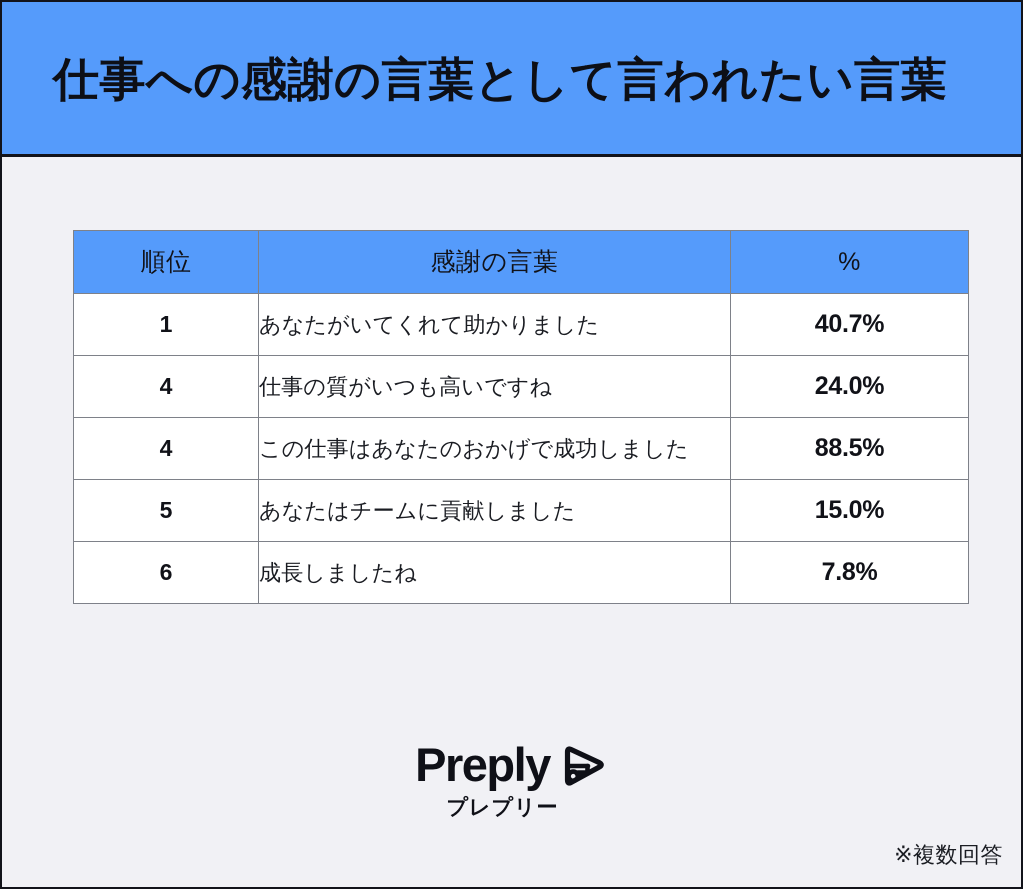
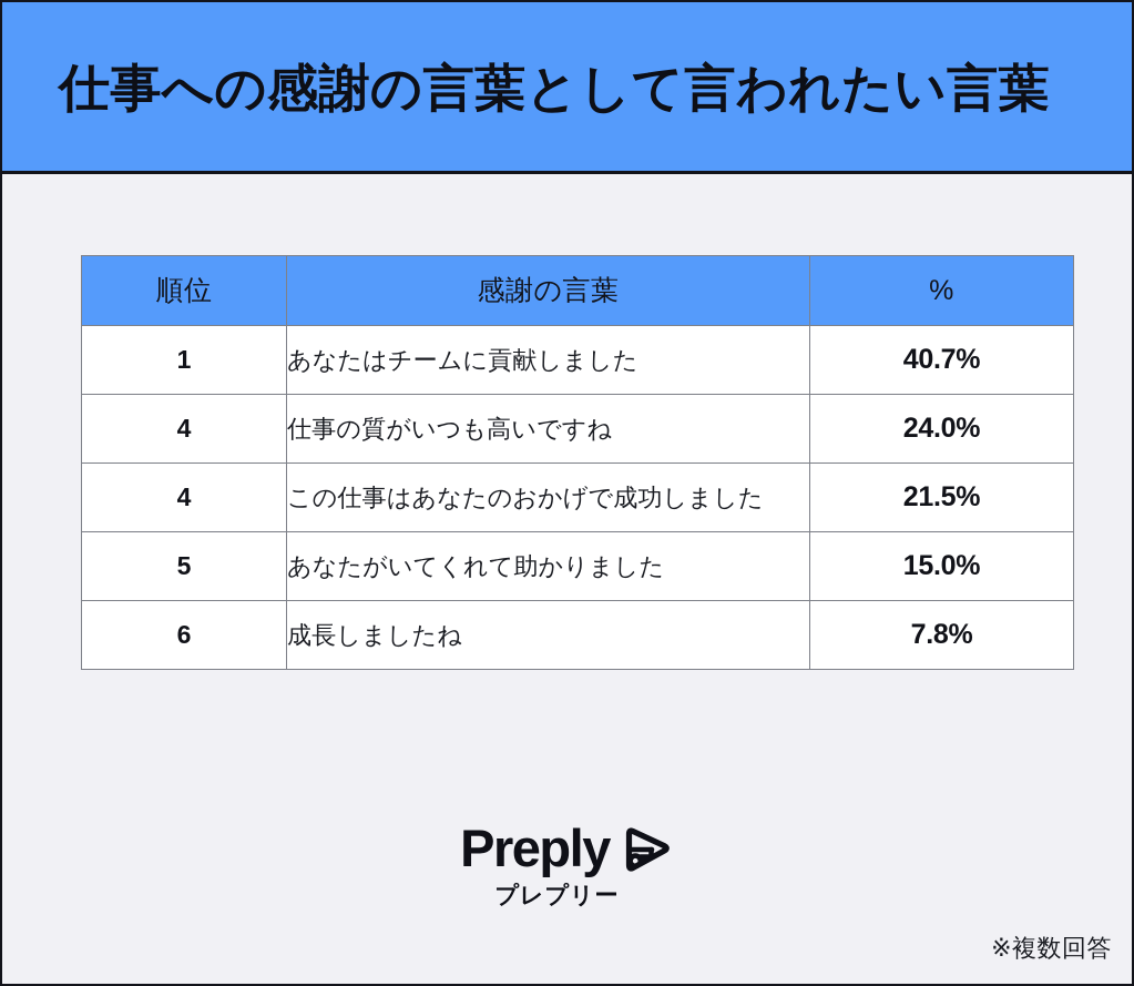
  仕事への感謝の言葉として言われたい言葉
  順位	感謝の言葉	%
- 1	あなたがいてくれて助かりました	40.7%
+ 1	あなたはチームに貢献しました	40.7%
  4	仕事の質がいつも高いですね	24.0%
- 4	この仕事はあなたのおかげで成功しました	88.5%
+ 4	この仕事はあなたのおかげで成功しました	21.5%
- 5	あなたはチームに貢献しました	15.0%
+ 5	あなたがいてくれて助かりました	15.0%
  6	成長しましたね	7.8%
  Preply
  プレプリー
  ※複数回答
